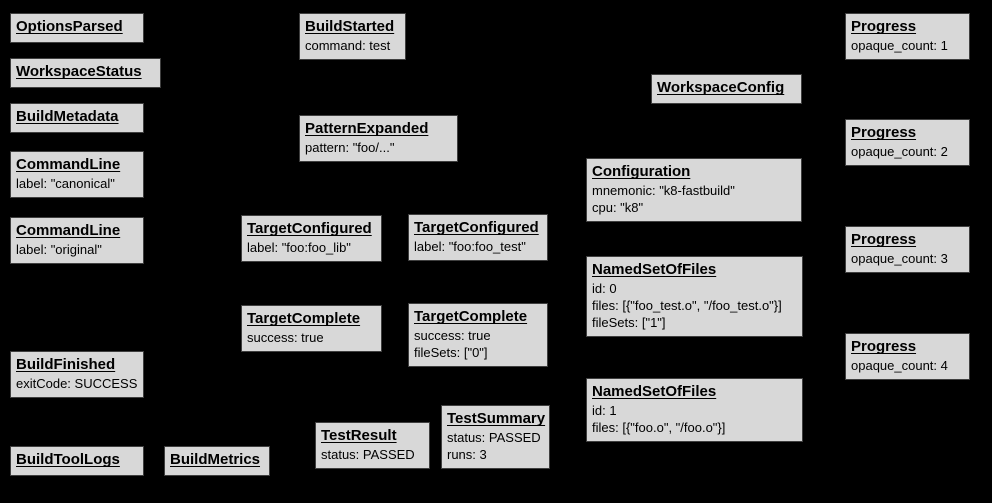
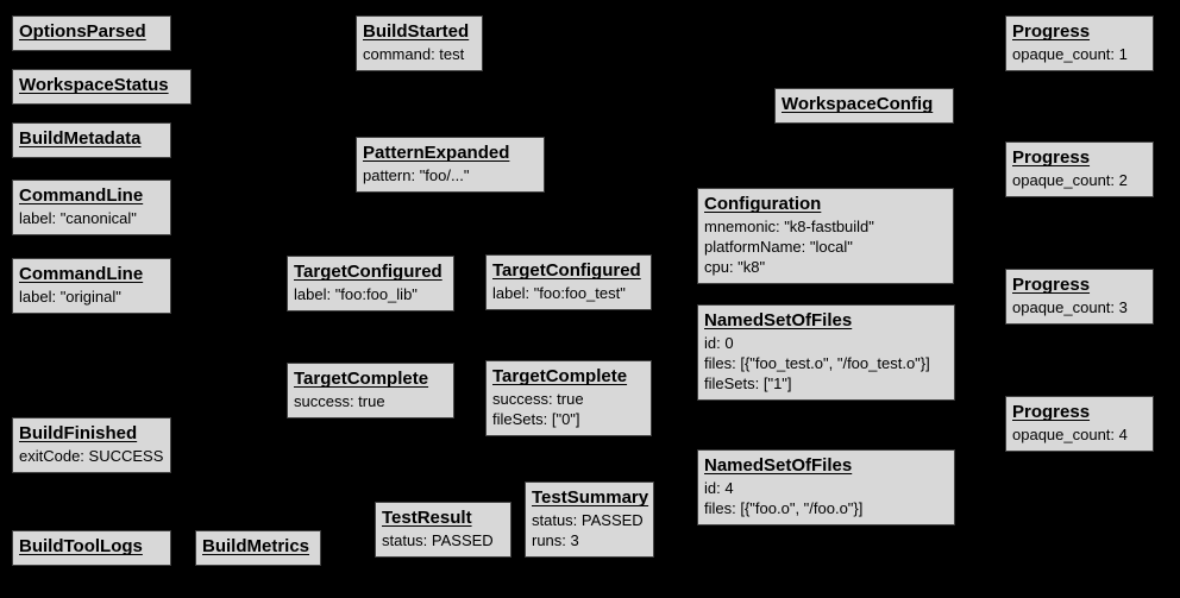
  OptionsParsed
  WorkspaceStatus
  BuildMetadata
  CommandLine
  label: "canonical"
  CommandLine
  label: "original"
  BuildFinished
  exitCode: SUCCESS
  BuildToolLogs
  BuildMetrics
  BuildStarted
  command: test
  PatternExpanded
  pattern: "foo/..."
  TargetConfigured
  label: "foo:foo_lib"
  TargetConfigured
  label: "foo:foo_test"
  TargetComplete
  success: true
  TargetComplete
  success: true
  fileSets: ["0"]
  TestResult
  status: PASSED
  TestSummary
  status: PASSED
  runs: 3
  WorkspaceConfig
  Configuration
  mnemonic: "k8-fastbuild"
+ platformName: "local"
  cpu: "k8"
  NamedSetOfFiles
  id: 0
  files: [{"foo_test.o", "/foo_test.o"}]
  fileSets: ["1"]
  NamedSetOfFiles
- id: 1
+ id: 4
  files: [{"foo.o", "/foo.o"}]
  Progress
  opaque_count: 1
  Progress
  opaque_count: 2
  Progress
  opaque_count: 3
  Progress
  opaque_count: 4
